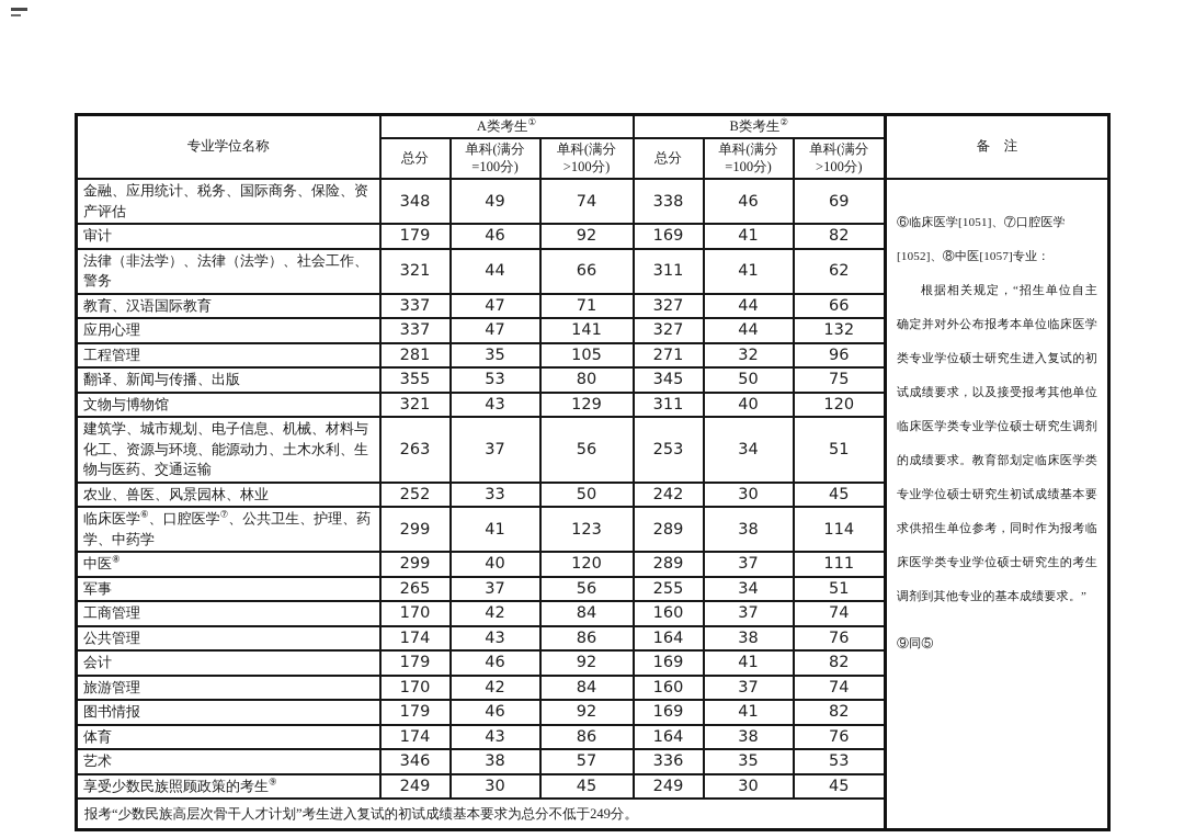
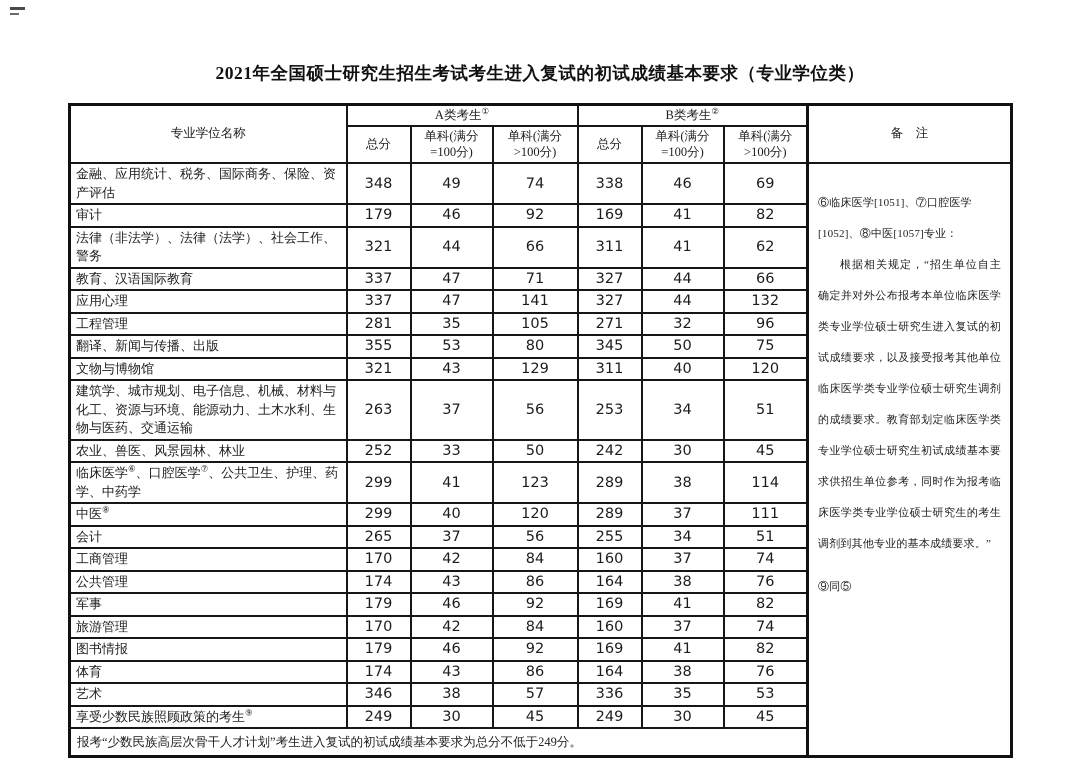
+ 2021年全国硕士研究生招生考试考生进入复试的初试成绩基本要求（专业学位类）
  专业学位名称	A类考生①	B类考生②	备 注
  总分	单科(满分=100分)	单科(满分>100分)	总分	单科(满分=100分)	单科(满分>100分)
  金融、应用统计、税务、国际商务、保险、资产评估	348	49	74	338	46	69	⑥临床医学[1051]、⑦口腔医学[1052]、⑧中医[1057]专业：根据相关规定，“招生单位自主确定并对外公布报考本单位临床医学类专业学位硕士研究生进入复试的初试成绩要求，以及接受报考其他单位临床医学类专业学位硕士研究生调剂的成绩要求。教育部划定临床医学类专业学位硕士研究生初试成绩基本要求供招生单位参考，同时作为报考临床医学类专业学位硕士研究生的考生调剂到其他专业的基本成绩要求。”⑨同⑤
  审计	179	46	92	169	41	82
  法律（非法学）、法律（法学）、社会工作、警务	321	44	66	311	41	62
  教育、汉语国际教育	337	47	71	327	44	66
  应用心理	337	47	141	327	44	132
  工程管理	281	35	105	271	32	96
  翻译、新闻与传播、出版	355	53	80	345	50	75
  文物与博物馆	321	43	129	311	40	120
  建筑学、城市规划、电子信息、机械、材料与化工、资源与环境、能源动力、土木水利、生物与医药、交通运输	263	37	56	253	34	51
  农业、兽医、风景园林、林业	252	33	50	242	30	45
  临床医学⑥、口腔医学⑦、公共卫生、护理、药学、中药学	299	41	123	289	38	114
  中医⑧	299	40	120	289	37	111
- 军事	265	37	56	255	34	51
+ 会计	265	37	56	255	34	51
  工商管理	170	42	84	160	37	74
  公共管理	174	43	86	164	38	76
- 会计	179	46	92	169	41	82
+ 军事	179	46	92	169	41	82
  旅游管理	170	42	84	160	37	74
  图书情报	179	46	92	169	41	82
  体育	174	43	86	164	38	76
  艺术	346	38	57	336	35	53
  享受少数民族照顾政策的考生⑨	249	30	45	249	30	45
  报考“少数民族高层次骨干人才计划”考生进入复试的初试成绩基本要求为总分不低于249分。
